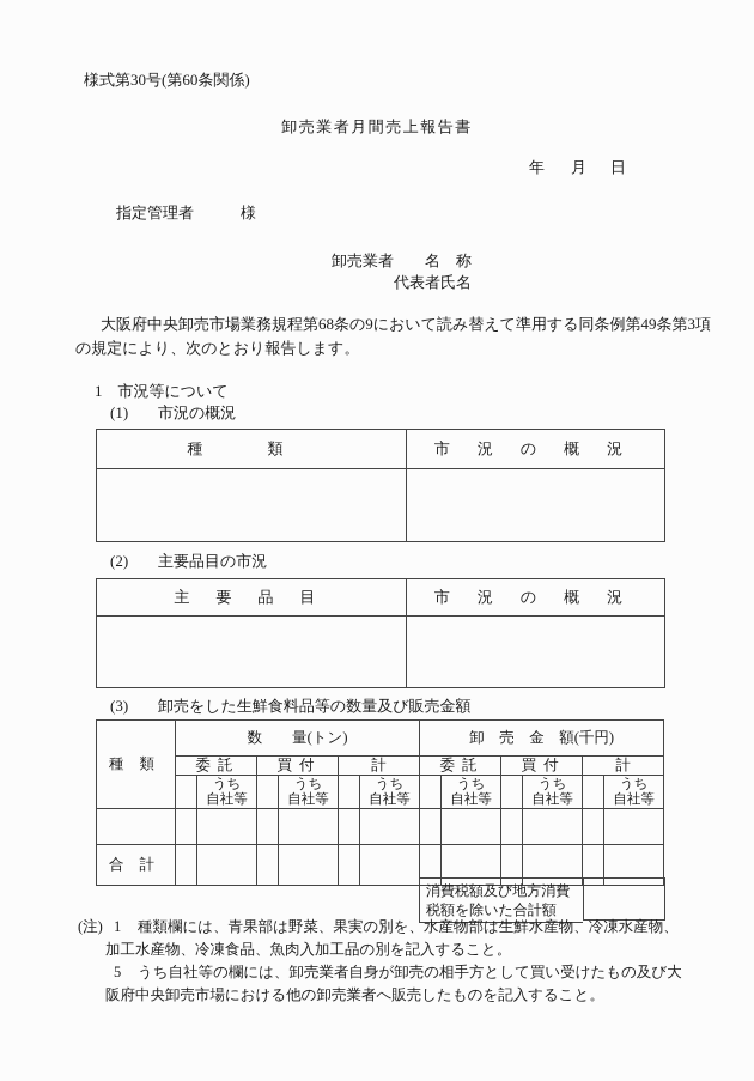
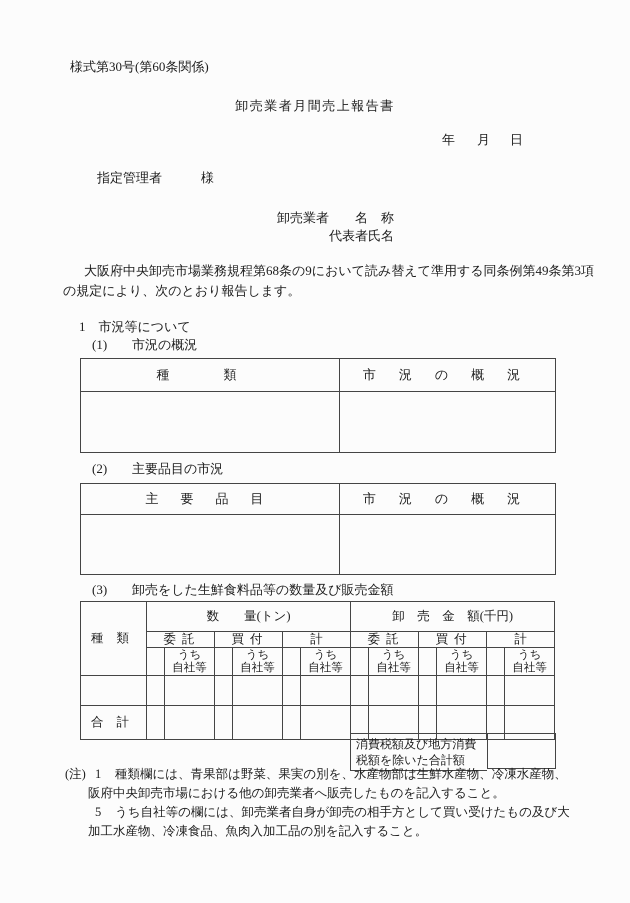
  様式第30号(第60条関係)
  卸売業者月間売上報告書
  年 月 日
  指定管理者 様
  卸売業者 名 称
  代表者氏名
  大阪府中央卸売市場業務規程第68条の9において読み替えて準用する同条例第49条第3項
  の規定により、次のとおり報告します。
  1 市況等について
  (1)
  市況の概況
  種類	市況の概況
  (2)
  主要品目の市況
  主要品目	市況の概況
  (3)
  卸売をした生鮮食料品等の数量及び販売金額
  種類	数 量(トン)	卸 売 金 額(千円)
  委託	買付	計	委託	買付	計
  	うち 自社等		うち 自社等		うち 自社等		うち 自社等		うち 自社等		うち 自社等
  合計
  消費税額及び地方消費
  税額を除いた合計額
  (注)
  1
  種類欄には、青果部は野菜、果実の別を、水産物部は生鮮水産物、冷凍水産物、
- 加工水産物、冷凍食品、魚肉入加工品の別を記入すること。
+ 阪府中央卸売市場における他の卸売業者へ販売したものを記入すること。
  5
  うち自社等の欄には、卸売業者自身が卸売の相手方として買い受けたもの及び大
- 阪府中央卸売市場における他の卸売業者へ販売したものを記入すること。
+ 加工水産物、冷凍食品、魚肉入加工品の別を記入すること。
